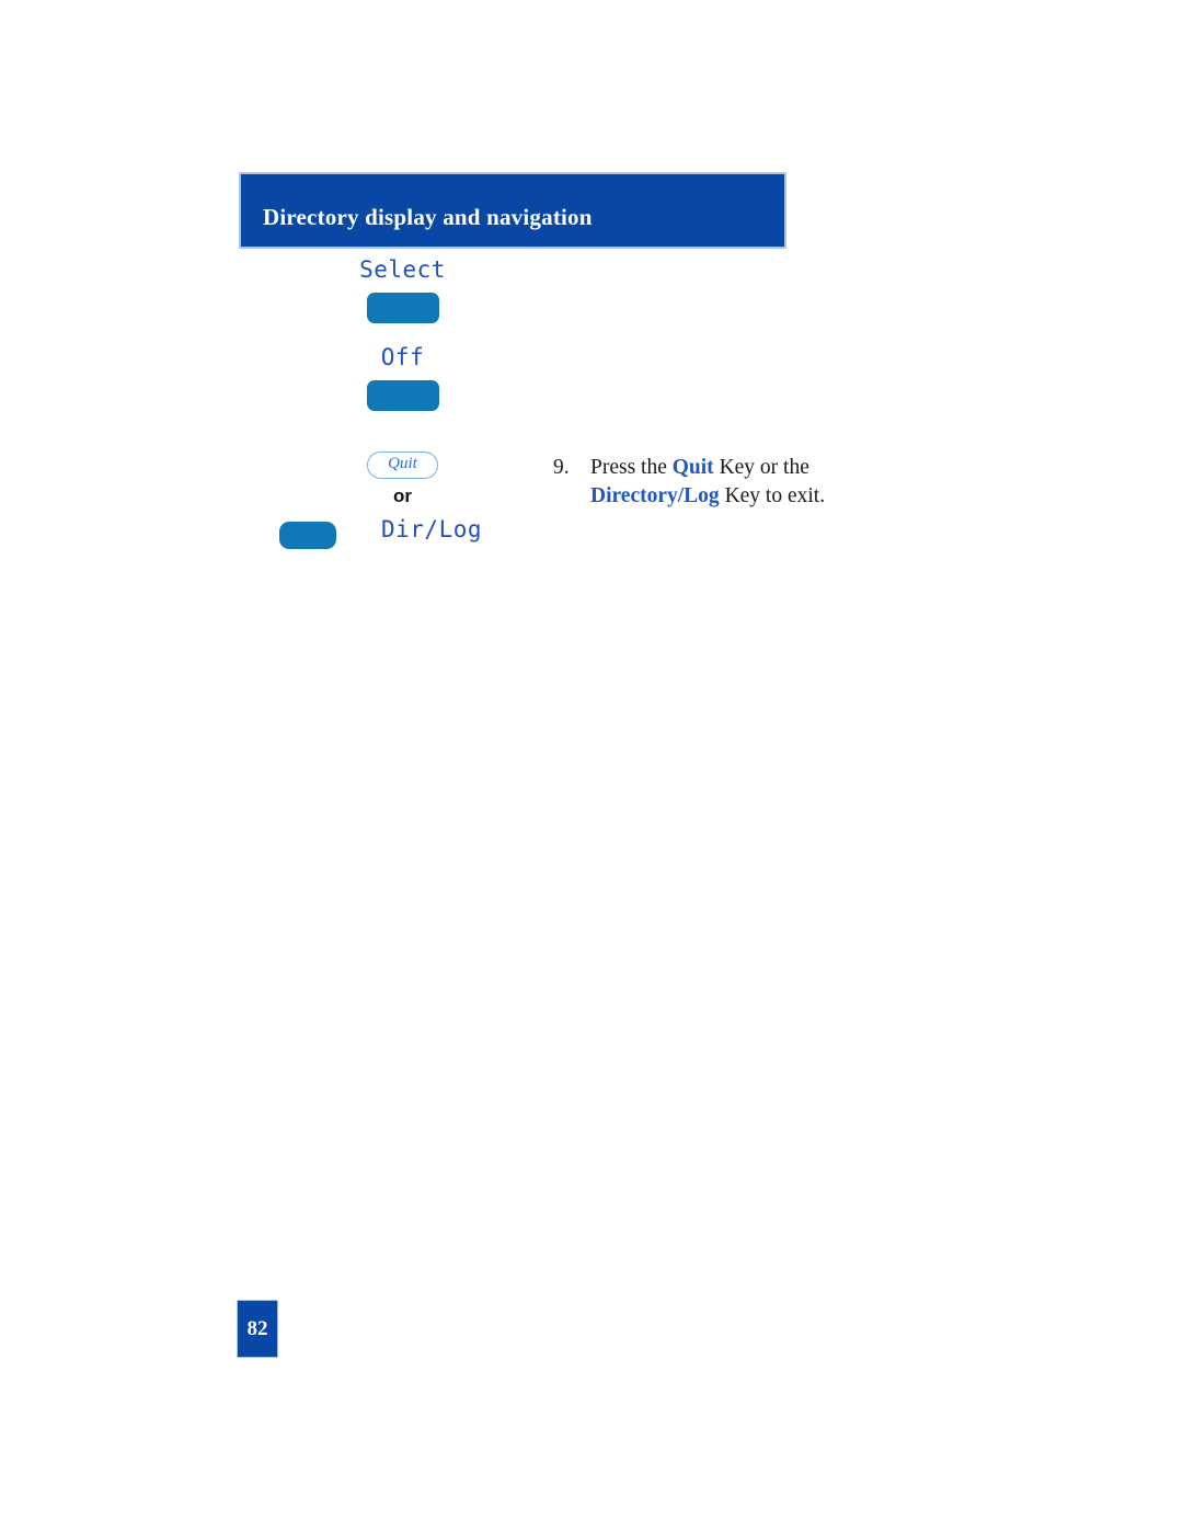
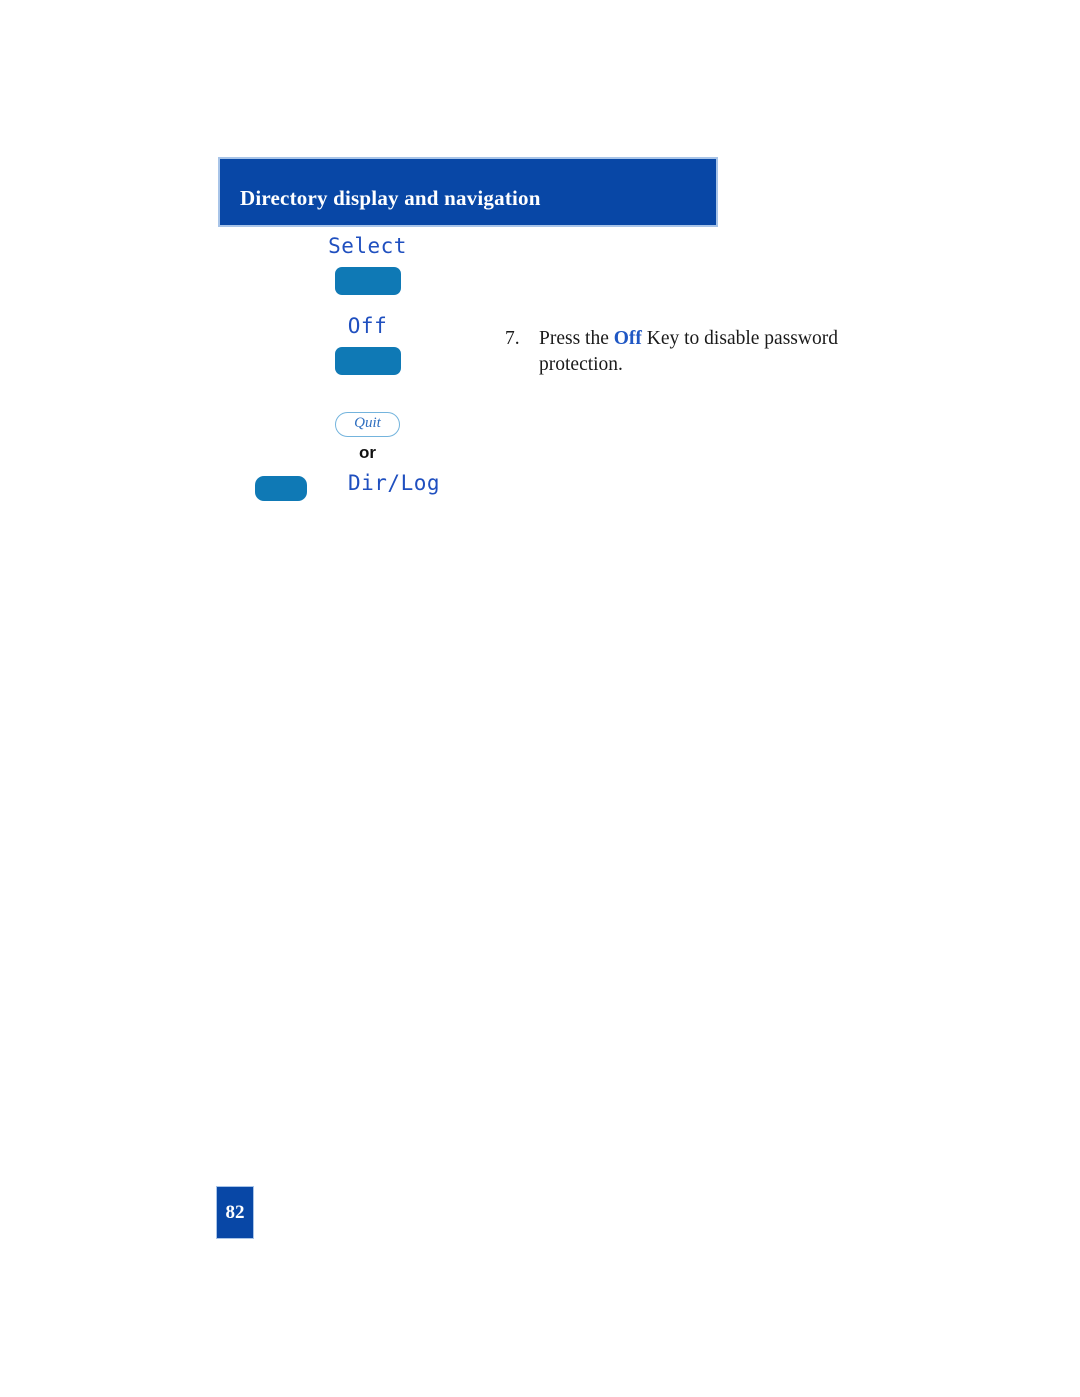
  Directory display and navigation
  Select
  Off
+ 7.
+ Press the Off Key to disable password
+ protection.
  Quit
  or
  Dir/Log
- 9.
- Press the Quit Key or the
- Directory/Log Key to exit.
  82
